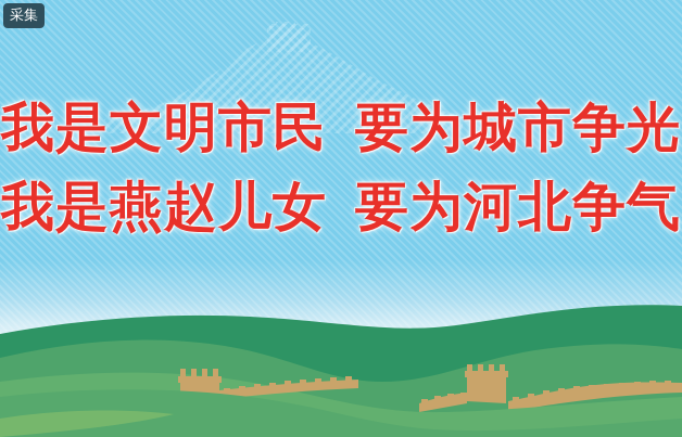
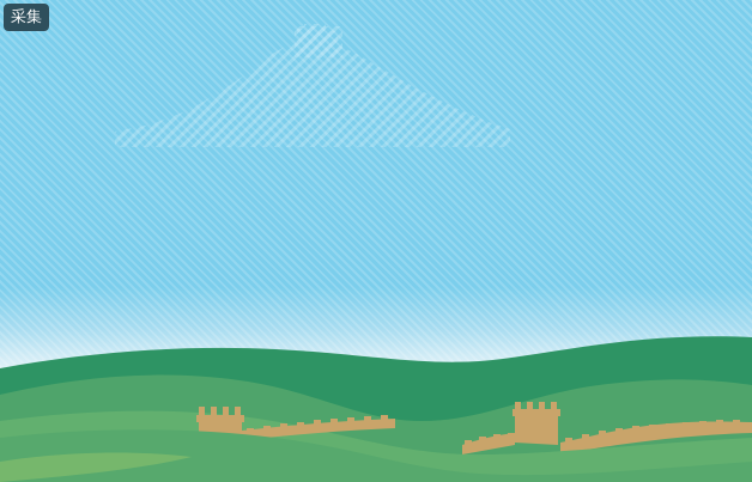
- 我是文明市民 要为城市争光
- 我是燕赵儿女 要为河北争气
  采集
